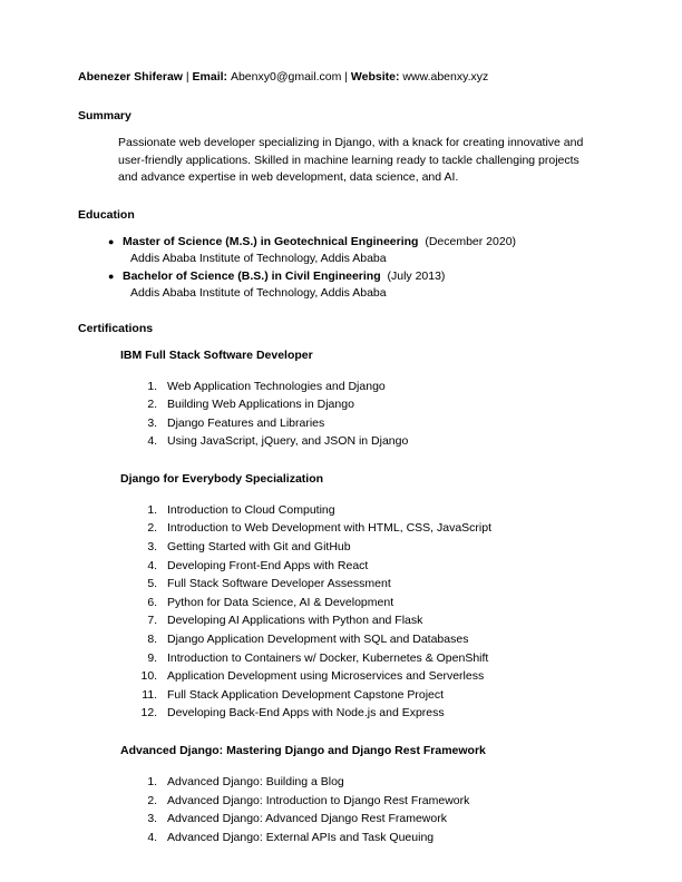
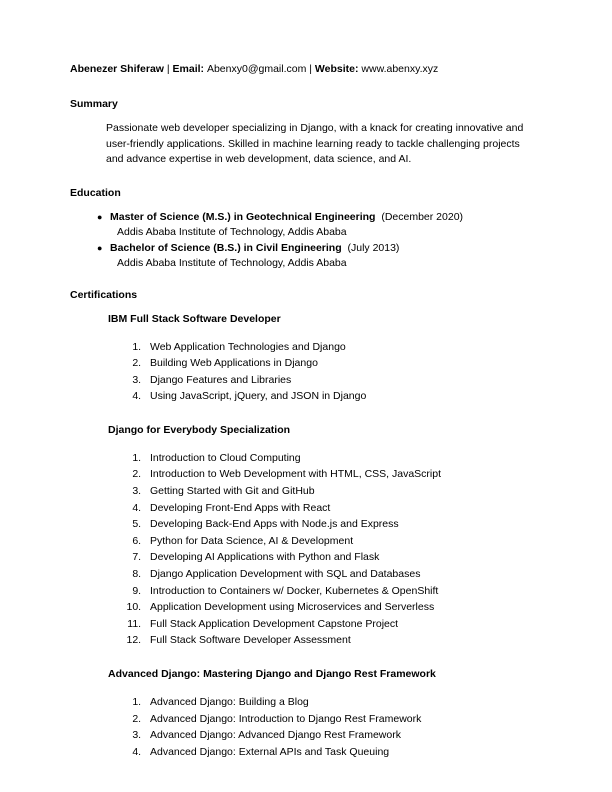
  Abenezer Shiferaw | Email: Abenxy0@gmail.com | Website: www.abenxy.xyz
  Summary
  Passionate web developer specializing in Django, with a knack for creating innovative and user-friendly applications. Skilled in machine learning ready to tackle challenging projects and advance expertise in web development, data science, and AI.
  Education
  ●
  Master of Science (M.S.) in Geotechnical Engineering (December 2020)
  Addis Ababa Institute of Technology, Addis Ababa
  ●
  Bachelor of Science (B.S.) in Civil Engineering (July 2013)
  Addis Ababa Institute of Technology, Addis Ababa
  Certifications
  IBM Full Stack Software Developer
  Web Application Technologies and Django
  Building Web Applications in Django
  Django Features and Libraries
  Using JavaScript, jQuery, and JSON in Django
  Django for Everybody Specialization
  Introduction to Cloud Computing
  Introduction to Web Development with HTML, CSS, JavaScript
  Getting Started with Git and GitHub
  Developing Front-End Apps with React
- Full Stack Software Developer Assessment
+ Developing Back-End Apps with Node.js and Express
  Python for Data Science, AI & Development
  Developing AI Applications with Python and Flask
  Django Application Development with SQL and Databases
  Introduction to Containers w/ Docker, Kubernetes & OpenShift
  Application Development using Microservices and Serverless
  Full Stack Application Development Capstone Project
- Developing Back-End Apps with Node.js and Express
+ Full Stack Software Developer Assessment
  Advanced Django: Mastering Django and Django Rest Framework
  Advanced Django: Building a Blog
  Advanced Django: Introduction to Django Rest Framework
  Advanced Django: Advanced Django Rest Framework
  Advanced Django: External APIs and Task Queuing
